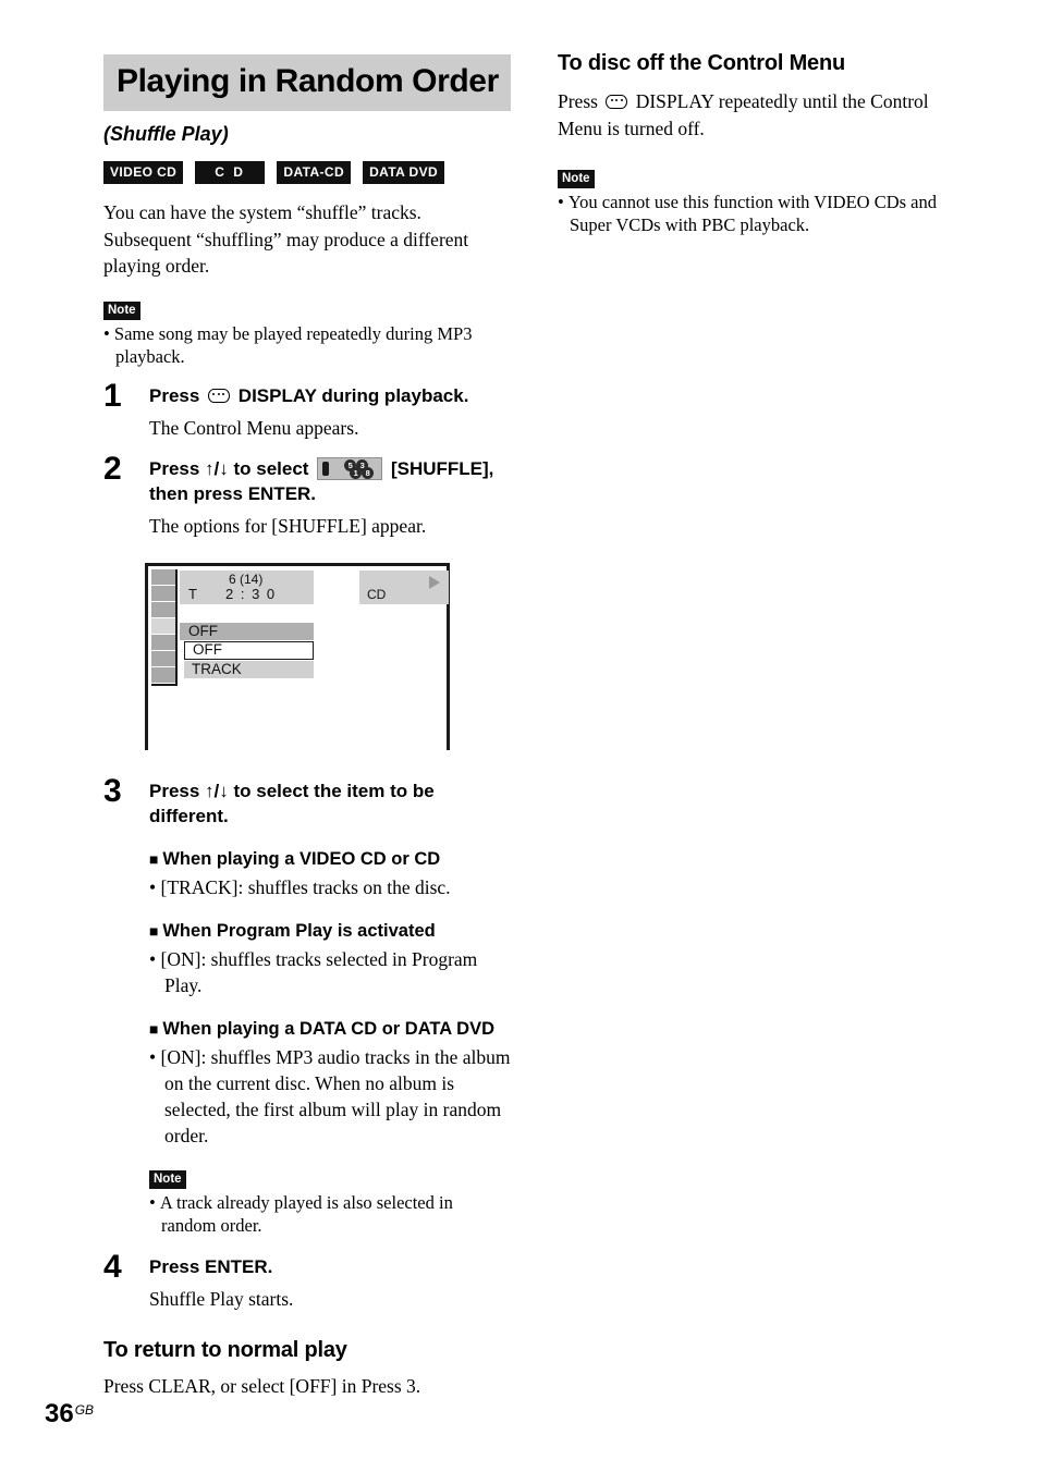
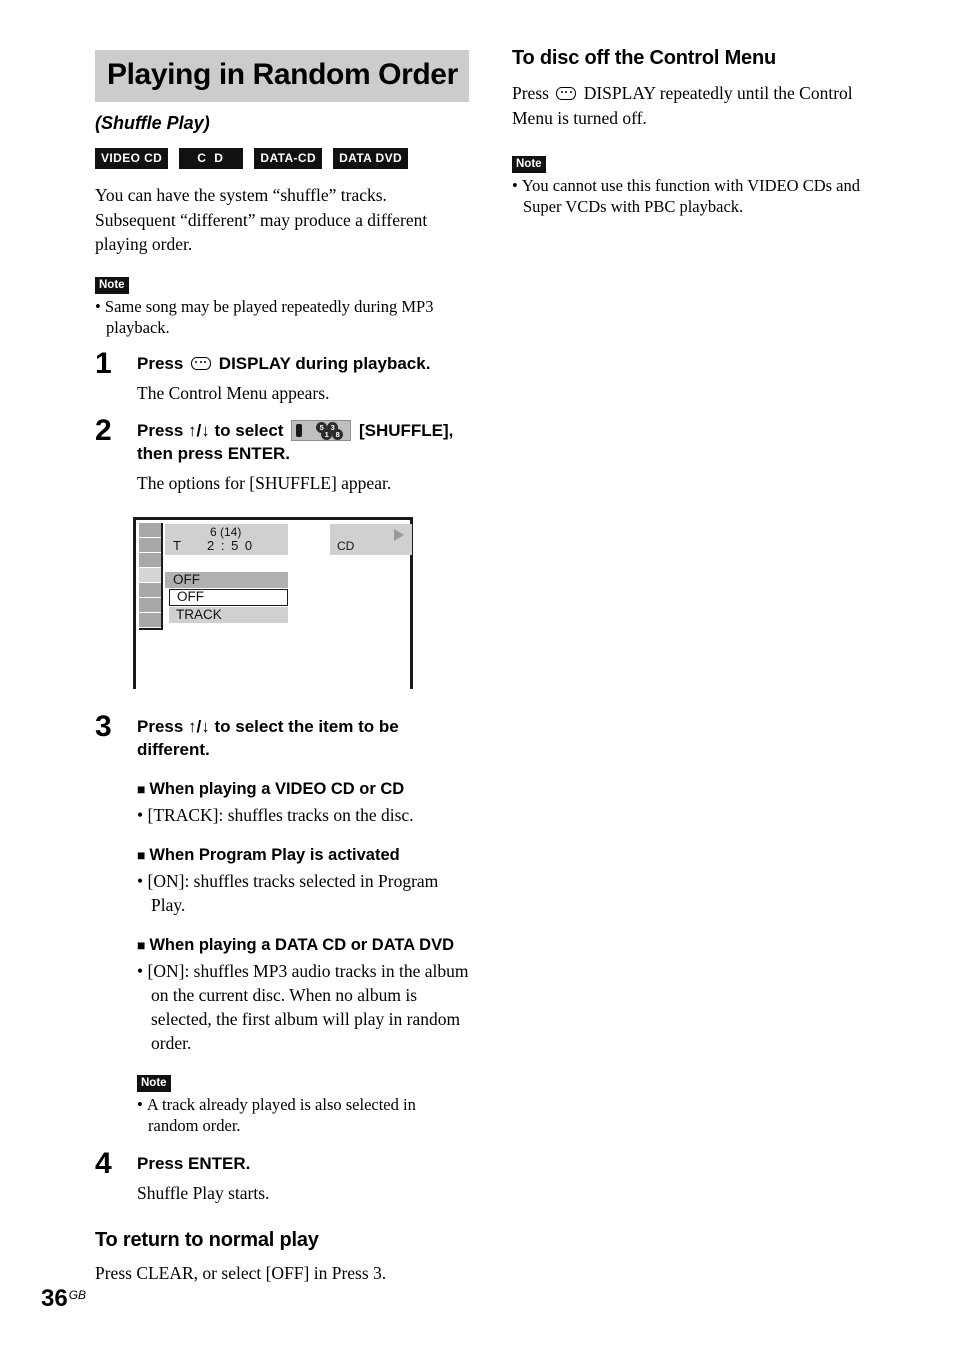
  Playing in Random Order
  (Shuffle Play)
  VIDEO CD
  C D
  DATA-CD
  DATA DVD
- You can have the system “shuffle” tracks. Subsequent “shuffling” may produce a different playing order.
+ You can have the system “shuffle” tracks. Subsequent “different” may produce a different playing order.
  Note
  Same song may be played repeatedly during MP3 playback.
  1
  Press DISPLAY during playback.
  The Control Menu appears.
  2
  Press ↑/↓ to select
  5
  3
  1
  8
  [SHUFFLE], then press ENTER.
  The options for [SHUFFLE] appear.
  6 (14)
  T
- 2 : 3 0
+ 2 : 5 0
  CD
  OFF
  OFF
  TRACK
  3
  Press ↑/↓ to select the item to be different.
  When playing a VIDEO CD or CD
  [TRACK]: shuffles tracks on the disc.
  When Program Play is activated
  [ON]: shuffles tracks selected in Program Play.
  When playing a DATA CD or DATA DVD
  [ON]: shuffles MP3 audio tracks in the album on the current disc. When no album is selected, the first album will play in random order.
  Note
  A track already played is also selected in random order.
  4
  Press ENTER.
  Shuffle Play starts.
  To return to normal play
  Press CLEAR, or select [OFF] in Press 3.
  To disc off the Control Menu
  Press DISPLAY repeatedly until the Control Menu is turned off.
  Note
  You cannot use this function with VIDEO CDs and Super VCDs with PBC playback.
  36GB
